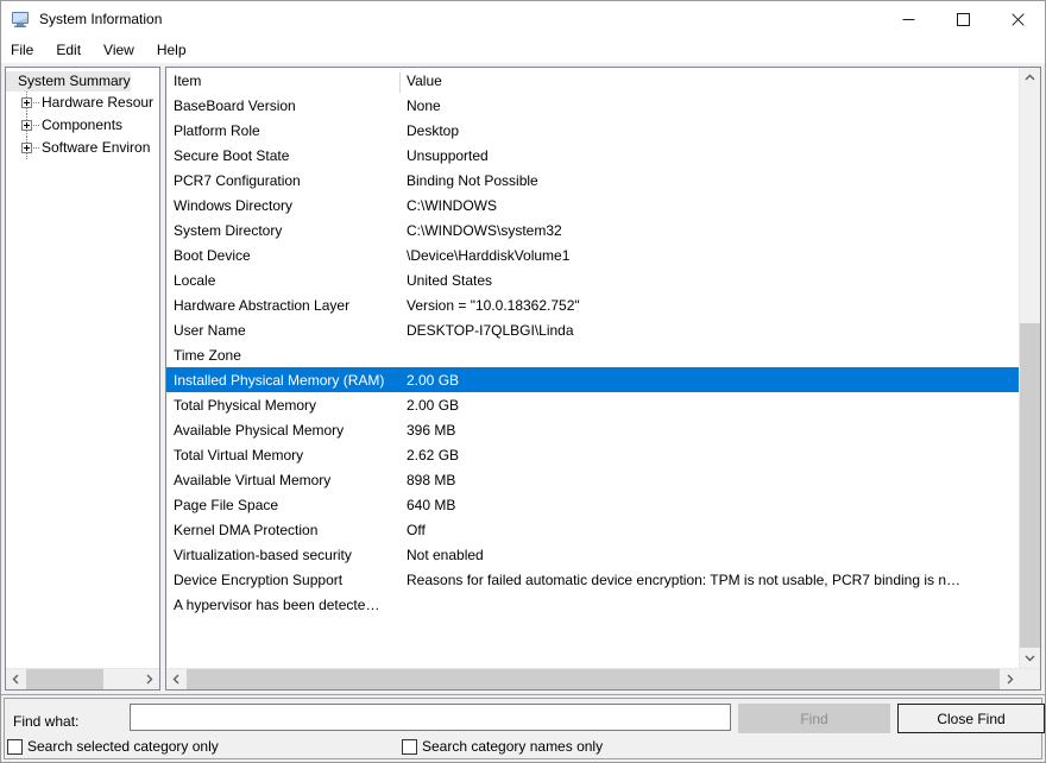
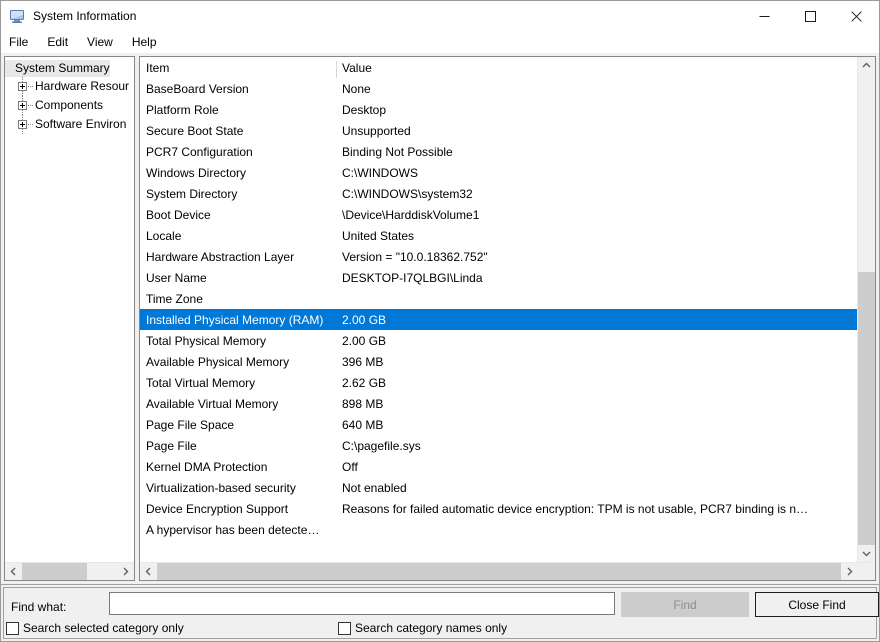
  System Information
  File
  Edit
  View
  Help
  System Summary
  Hardware Resour
  Components
  Software Environ
  Item
  Value
  BaseBoard Version
  None
  Platform Role
  Desktop
  Secure Boot State
  Unsupported
  PCR7 Configuration
  Binding Not Possible
  Windows Directory
  C:\WINDOWS
  System Directory
  C:\WINDOWS\system32
  Boot Device
  \Device\HarddiskVolume1
  Locale
  United States
  Hardware Abstraction Layer
  Version = "10.0.18362.752"
  User Name
  DESKTOP-I7QLBGI\Linda
  Time Zone
  Installed Physical Memory (RAM)
  2.00 GB
  Total Physical Memory
  2.00 GB
  Available Physical Memory
  396 MB
  Total Virtual Memory
  2.62 GB
  Available Virtual Memory
  898 MB
  Page File Space
  640 MB
+ Page File
+ C:\pagefile.sys
  Kernel DMA Protection
  Off
  Virtualization-based security
  Not enabled
  Device Encryption Support
  Reasons for failed automatic device encryption: TPM is not usable, PCR7 binding is n…
  A hypervisor has been detecte…
  Find what:
  Find
  Close Find
  Search selected category only
  Search category names only
